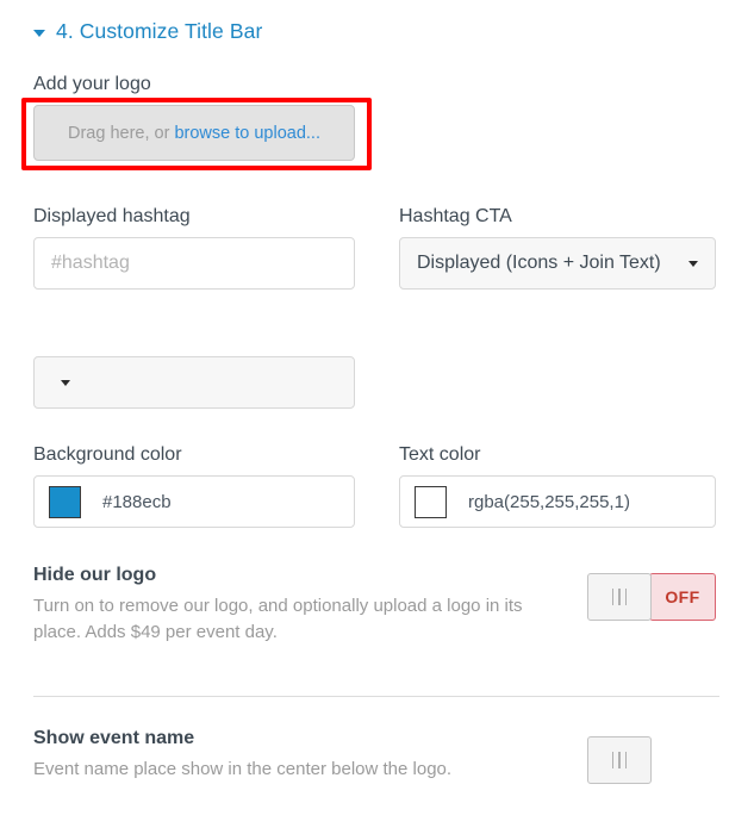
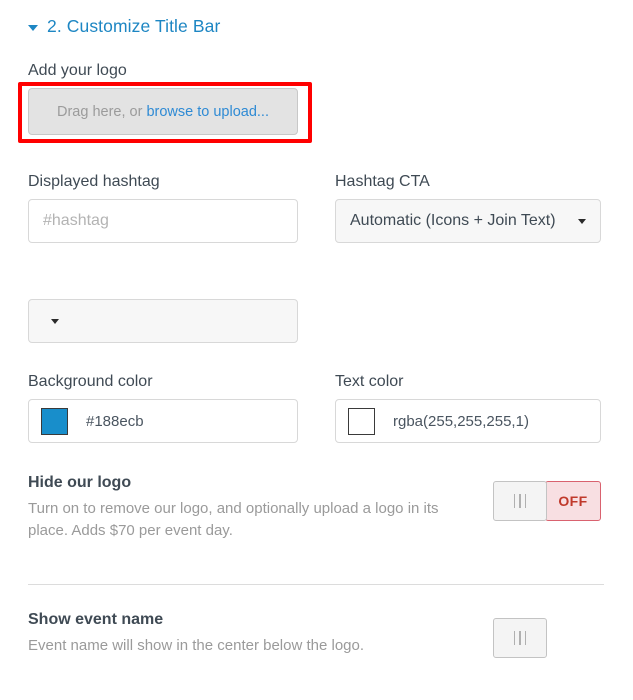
- 4. Customize Title Bar
+ 2. Customize Title Bar
  Add your logo
  Drag here, or browse to upload...
  Displayed hashtag
  #hashtag
  Hashtag CTA
- Displayed (Icons + Join Text)
+ Automatic (Icons + Join Text)
  Background color
  #188ecb
  Text color
  rgba(255,255,255,1)
  Hide our logo
- Turn on to remove our logo, and optionally upload a logo in its place. Adds $49 per event day.
+ Turn on to remove our logo, and optionally upload a logo in its place. Adds $70 per event day.
  OFF
  Show event name
- Event name place show in the center below the logo.
+ Event name will show in the center below the logo.
